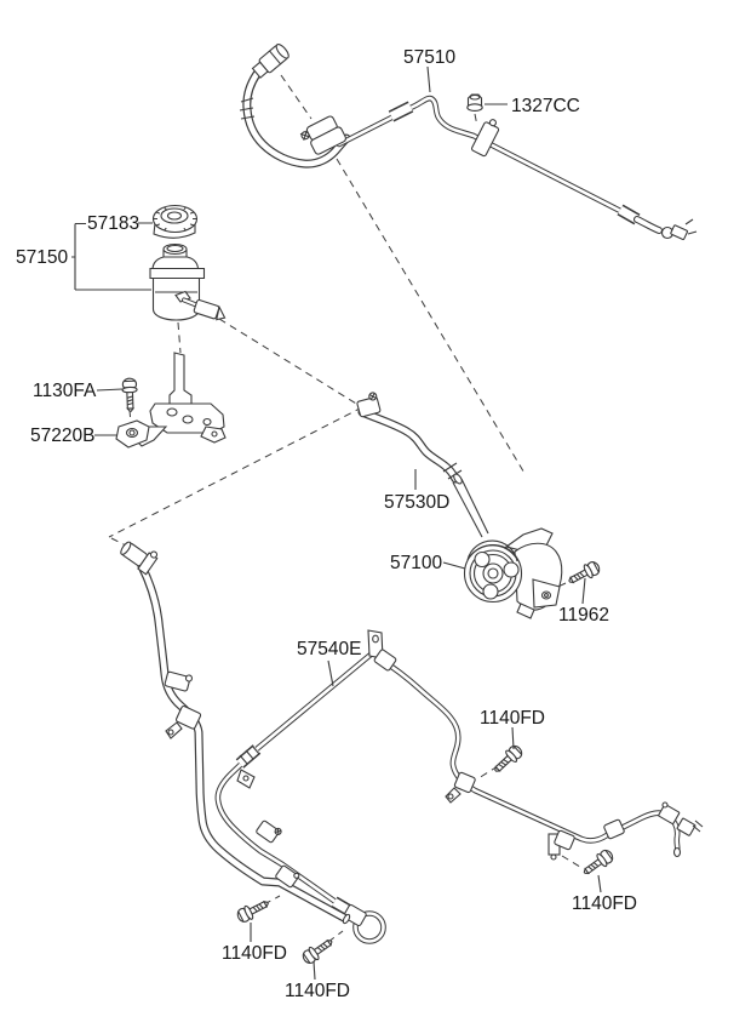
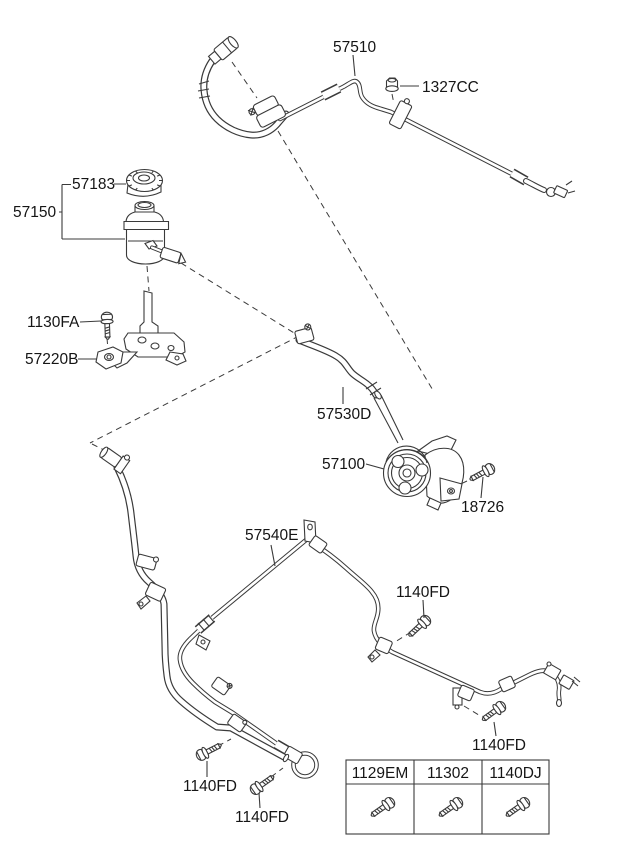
  57510
  1327CC
  57183
  57150
  1130FA
  57220B
  57530D
  57100
- 11962
+ 18726
  57540E
  1140FD
  1140FD
  1140FD
  1140FD
+ 1129EM
+ 11302
+ 1140DJ
